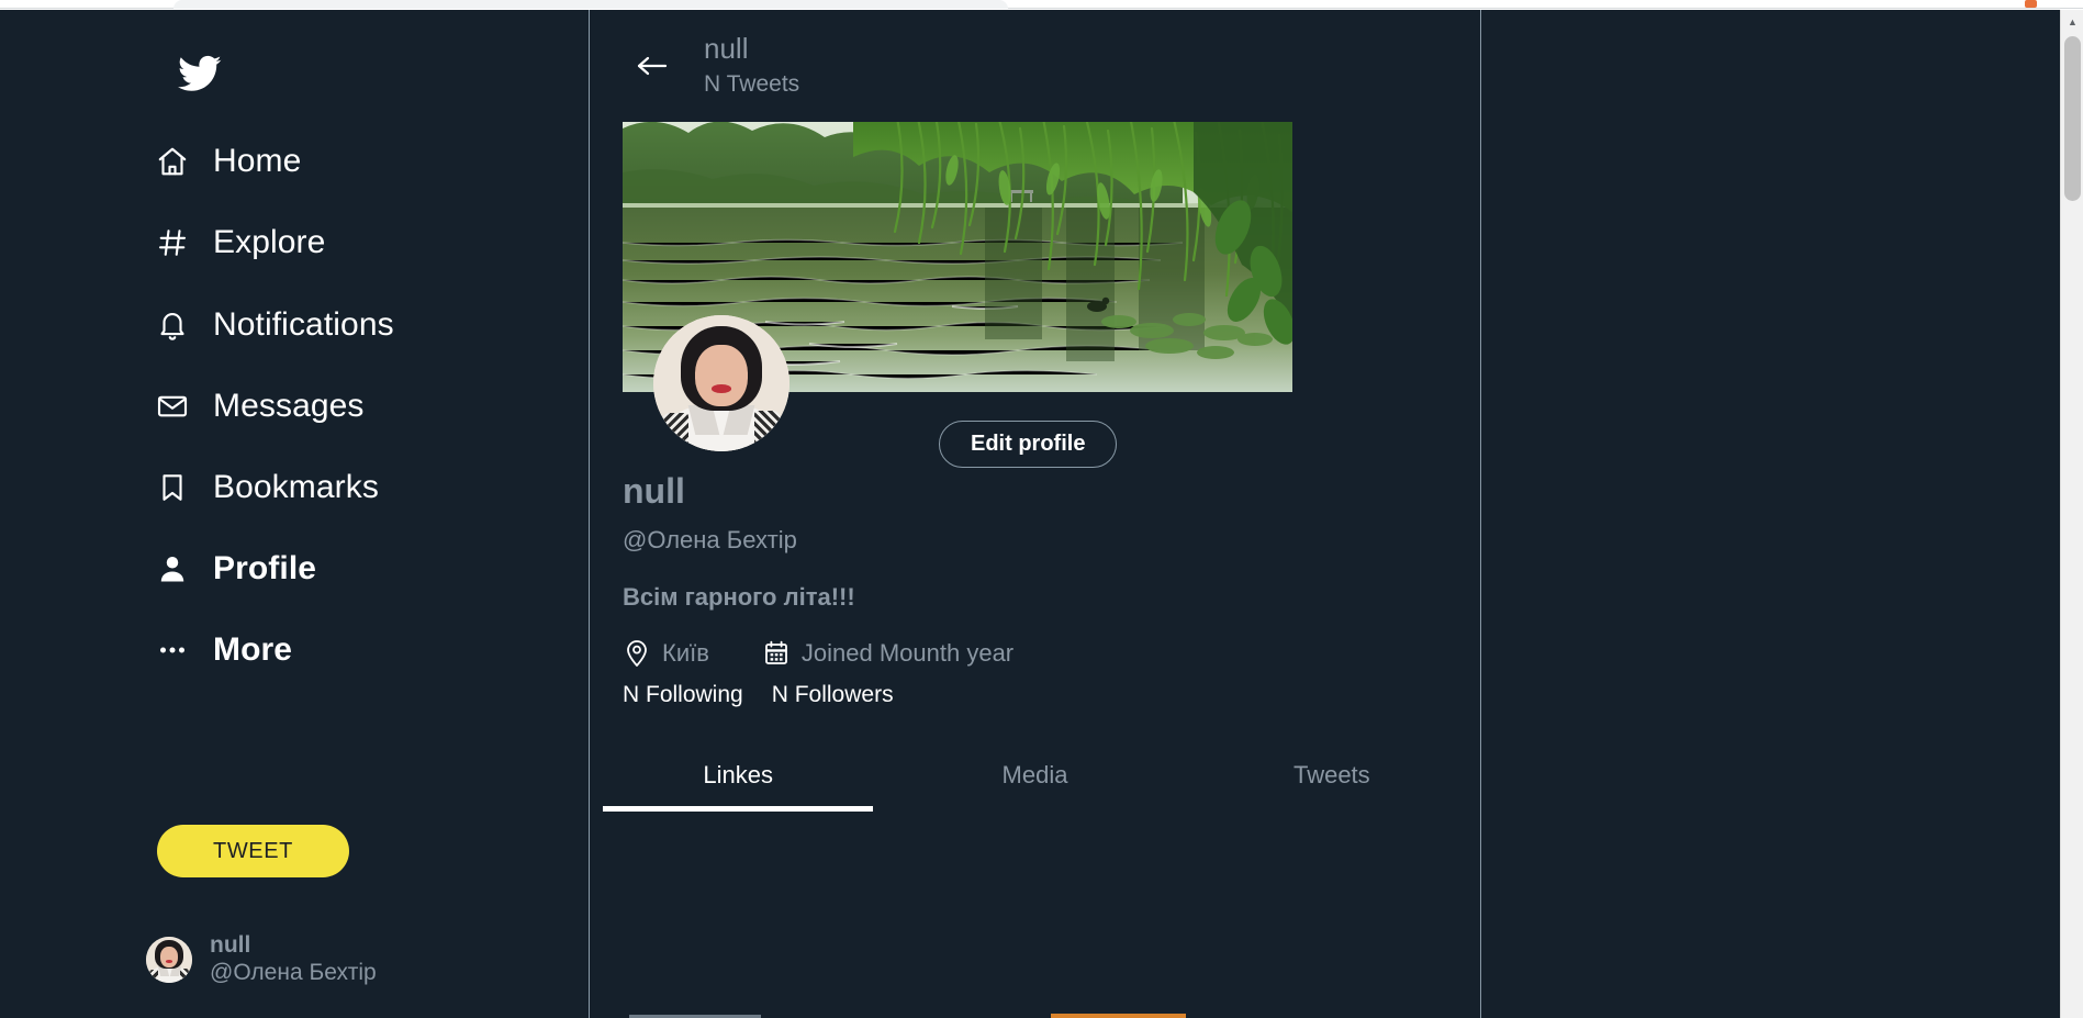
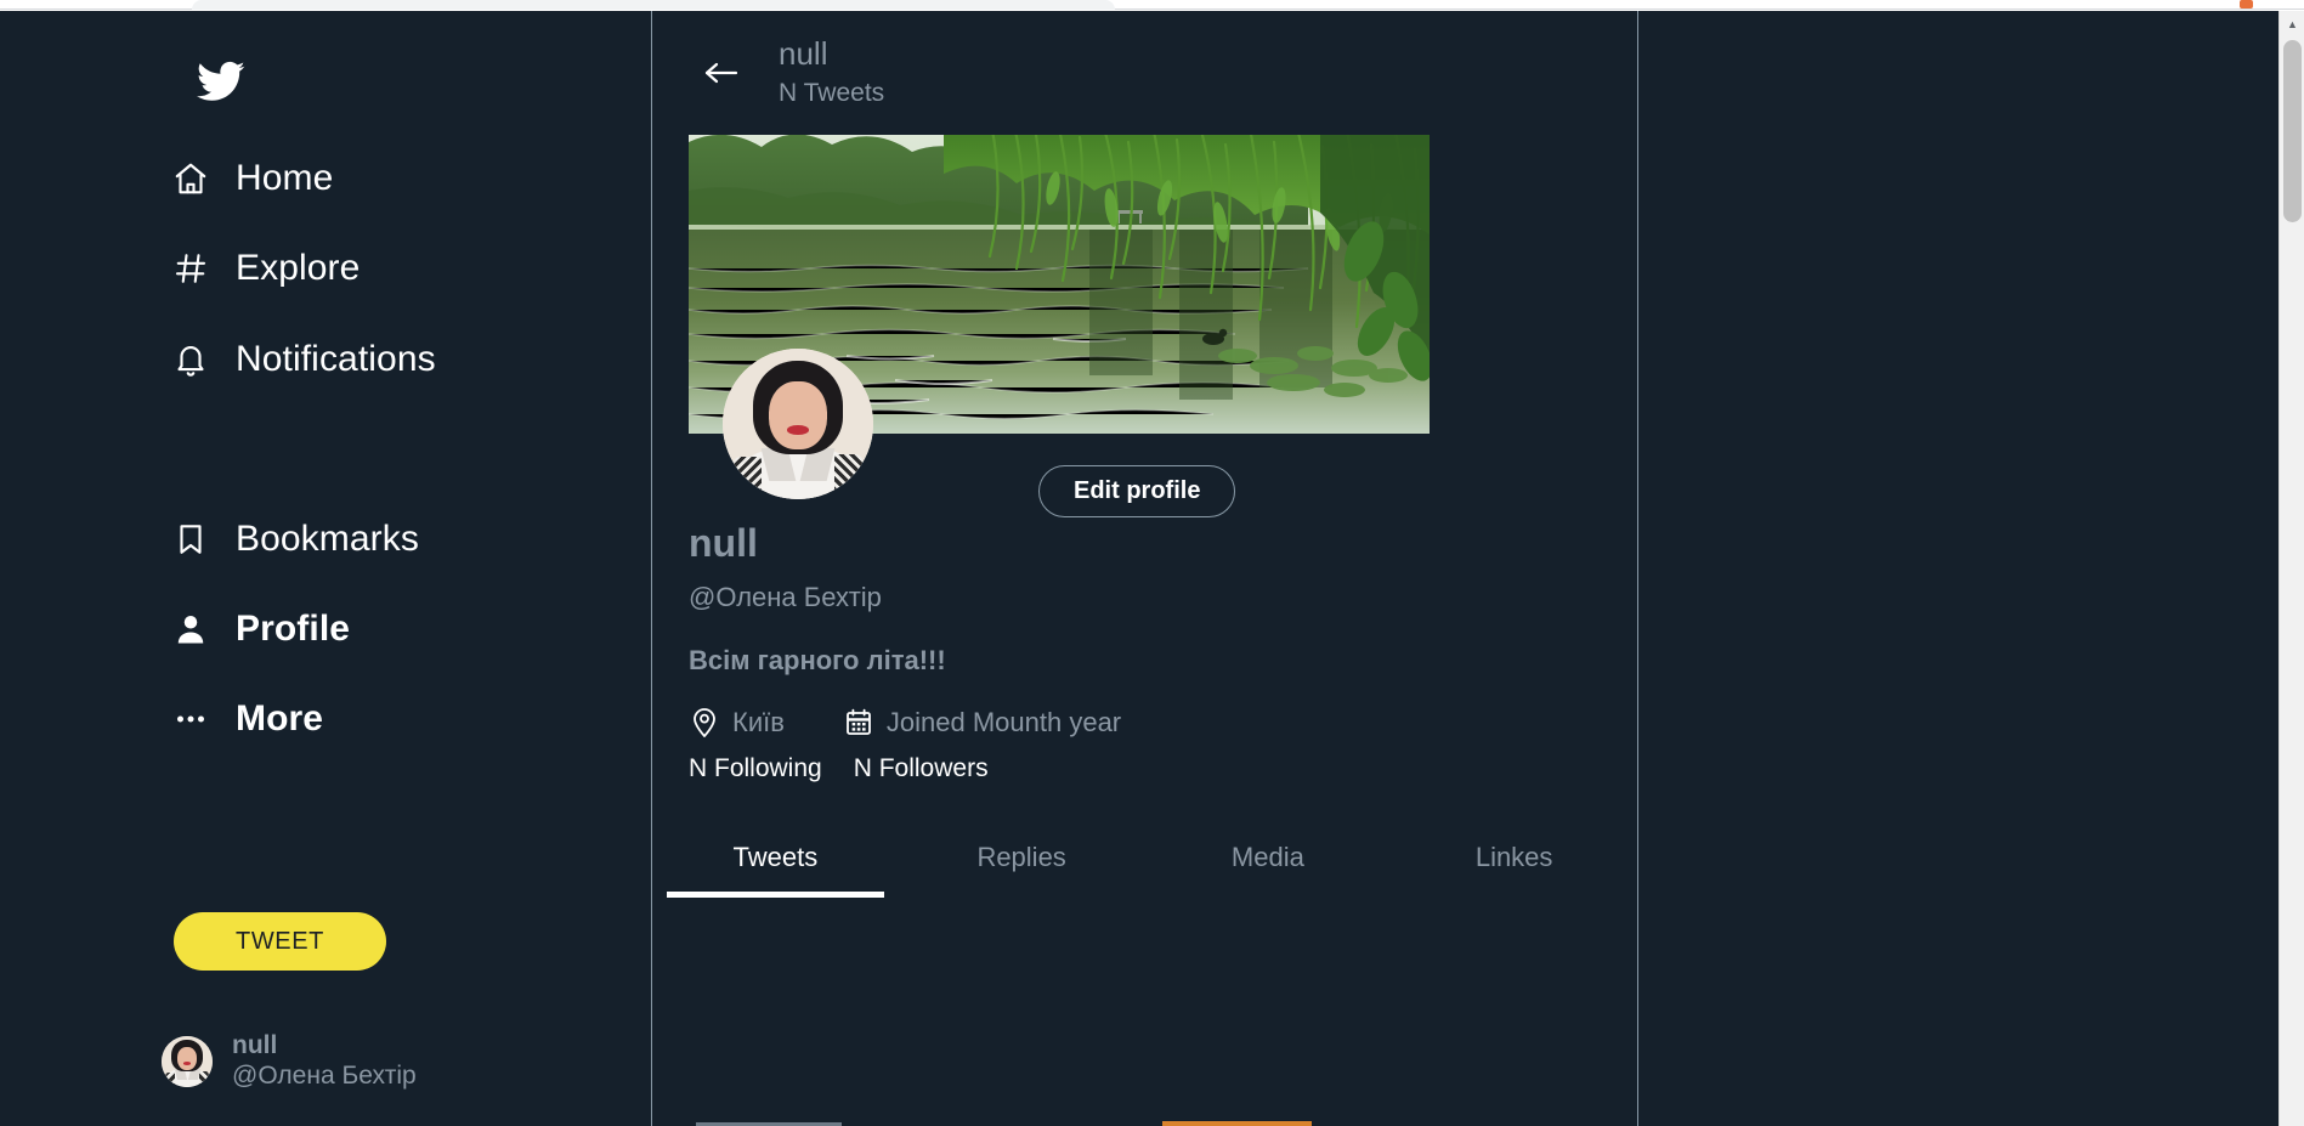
  Home
  Explore
  Notifications
- Messages
  Bookmarks
  Profile
  More
  TWEET
  null
  @Олена Бехтір
  null
  N Tweets
  Edit profile
  null
  @Олена Бехтір
  Всім гарного літа!!!
  Київ
  Joined Mounth year
  N Following
  N Followers
- Linkes
+ Tweets
+ Replies
  Media
- Tweets
+ Linkes
  ▲
